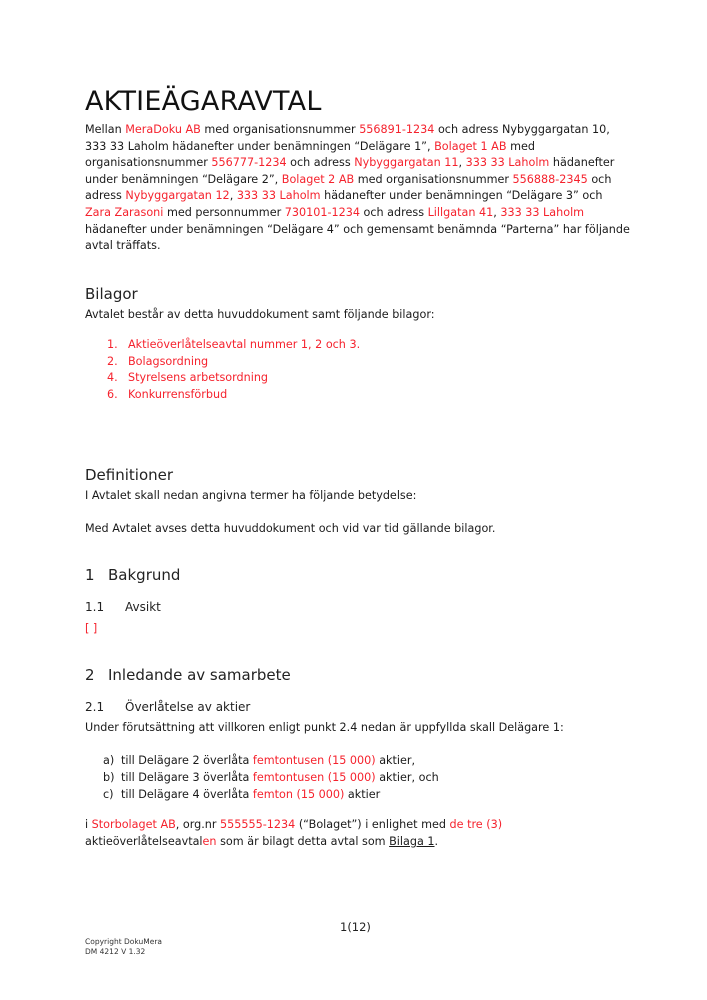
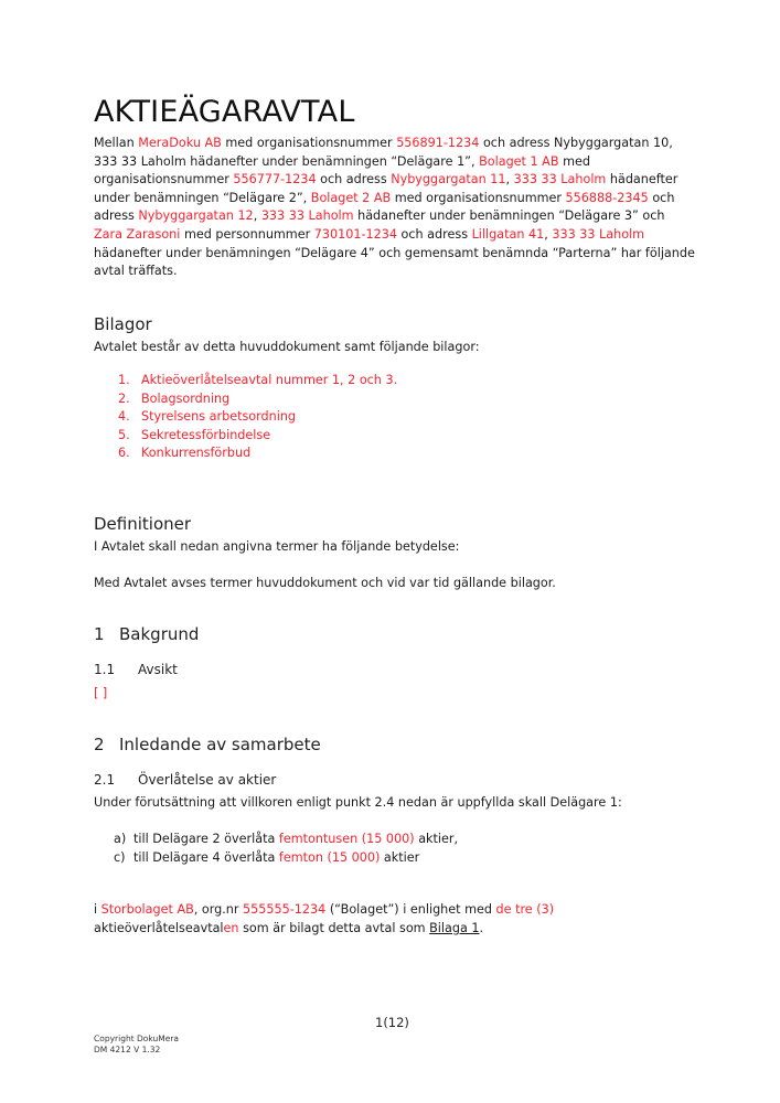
  AKTIEÄGARAVTAL
  Mellan MeraDoku AB med organisationsnummer 556891-1234 och adress Nybyggargatan 10, 333 33 Laholm hädanefter under benämningen “Delägare 1”, Bolaget 1 AB med organisationsnummer 556777-1234 och adress Nybyggargatan 11, 333 33 Laholm hädanefter under benämningen “Delägare 2”, Bolaget 2 AB med organisationsnummer 556888-2345 och adress Nybyggargatan 12, 333 33 Laholm hädanefter under benämningen “Delägare 3” och Zara Zarasoni med personnummer 730101-1234 och adress Lillgatan 41, 333 33 Laholm hädanefter under benämningen “Delägare 4” och gemensamt benämnda “Parterna” har följande avtal träffats.
  Bilagor
  Avtalet består av detta huvuddokument samt följande bilagor:
  1. Aktieöverlåtelseavtal nummer 1, 2 och 3.
  2. Bolagsordning
  4. Styrelsens arbetsordning
+ 5. Sekretessförbindelse
  6. Konkurrensförbud
  Definitioner
  I Avtalet skall nedan angivna termer ha följande betydelse:
- Med Avtalet avses detta huvuddokument och vid var tid gällande bilagor.
+ Med Avtalet avses termer huvuddokument och vid var tid gällande bilagor.
  1 Bakgrund
  1.1 Avsikt
  [ ]
  2 Inledande av samarbete
  2.1 Överlåtelse av aktier
  Under förutsättning att villkoren enligt punkt 2.4 nedan är uppfyllda skall Delägare 1:
  a) till Delägare 2 överlåta femtontusen (15 000) aktier,
- b) till Delägare 3 överlåta femtontusen (15 000) aktier, och
  c) till Delägare 4 överlåta femton (15 000) aktier
  i Storbolaget AB, org.nr 555555-1234 (“Bolaget”) i enlighet med de tre (3) aktieöverlåtelseavtalen som är bilagt detta avtal som Bilaga 1.
  1(12)
  Copyright DokuMera
  DM 4212 V 1.32
